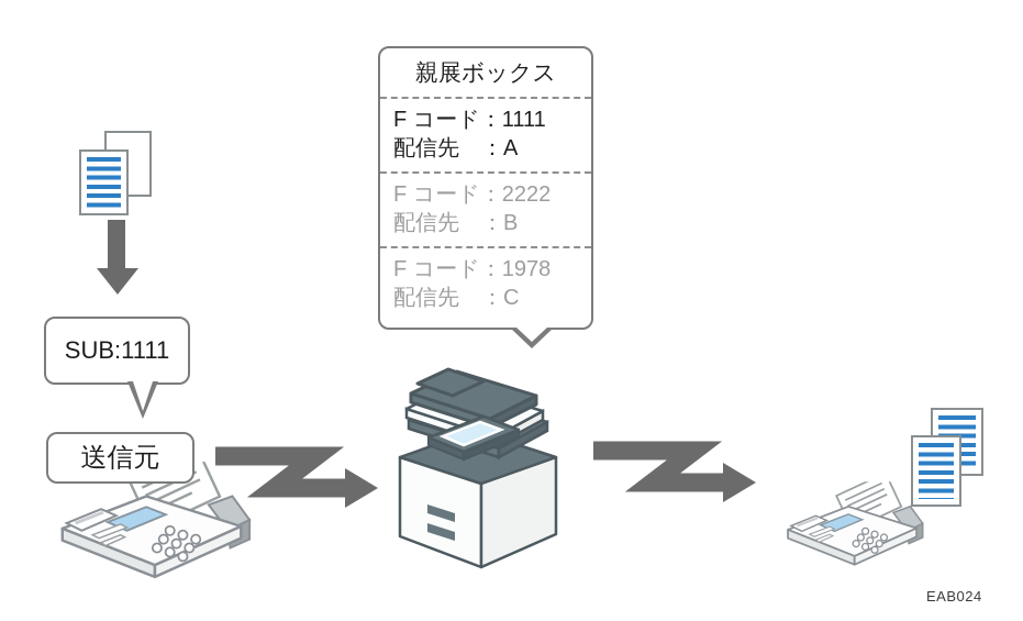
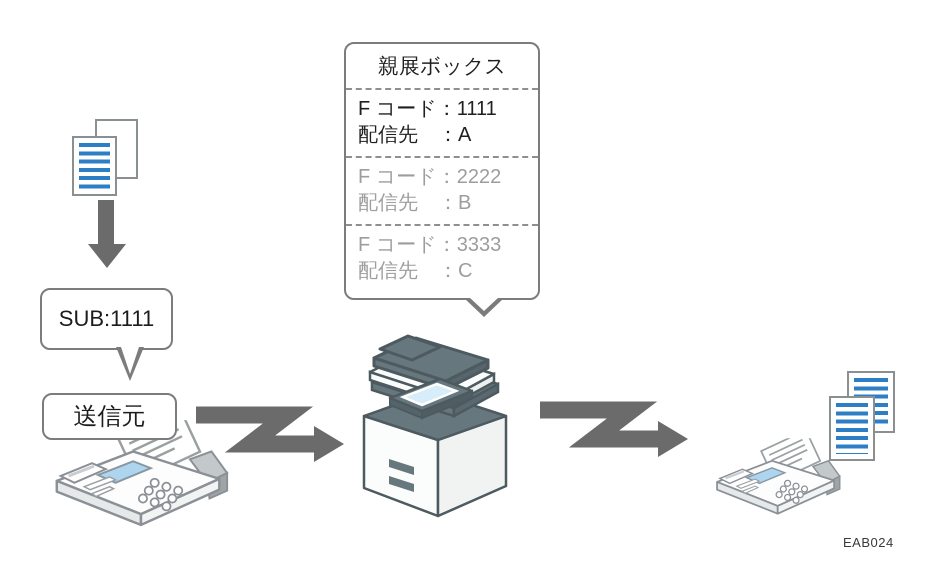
  SUB:1111
  送信元
  親展ボックス
  F コード：1111
  配信先 ：A
  F コード：2222
  配信先 ：B
- F コード：1978
+ F コード：3333
  配信先 ：C
  EAB024
